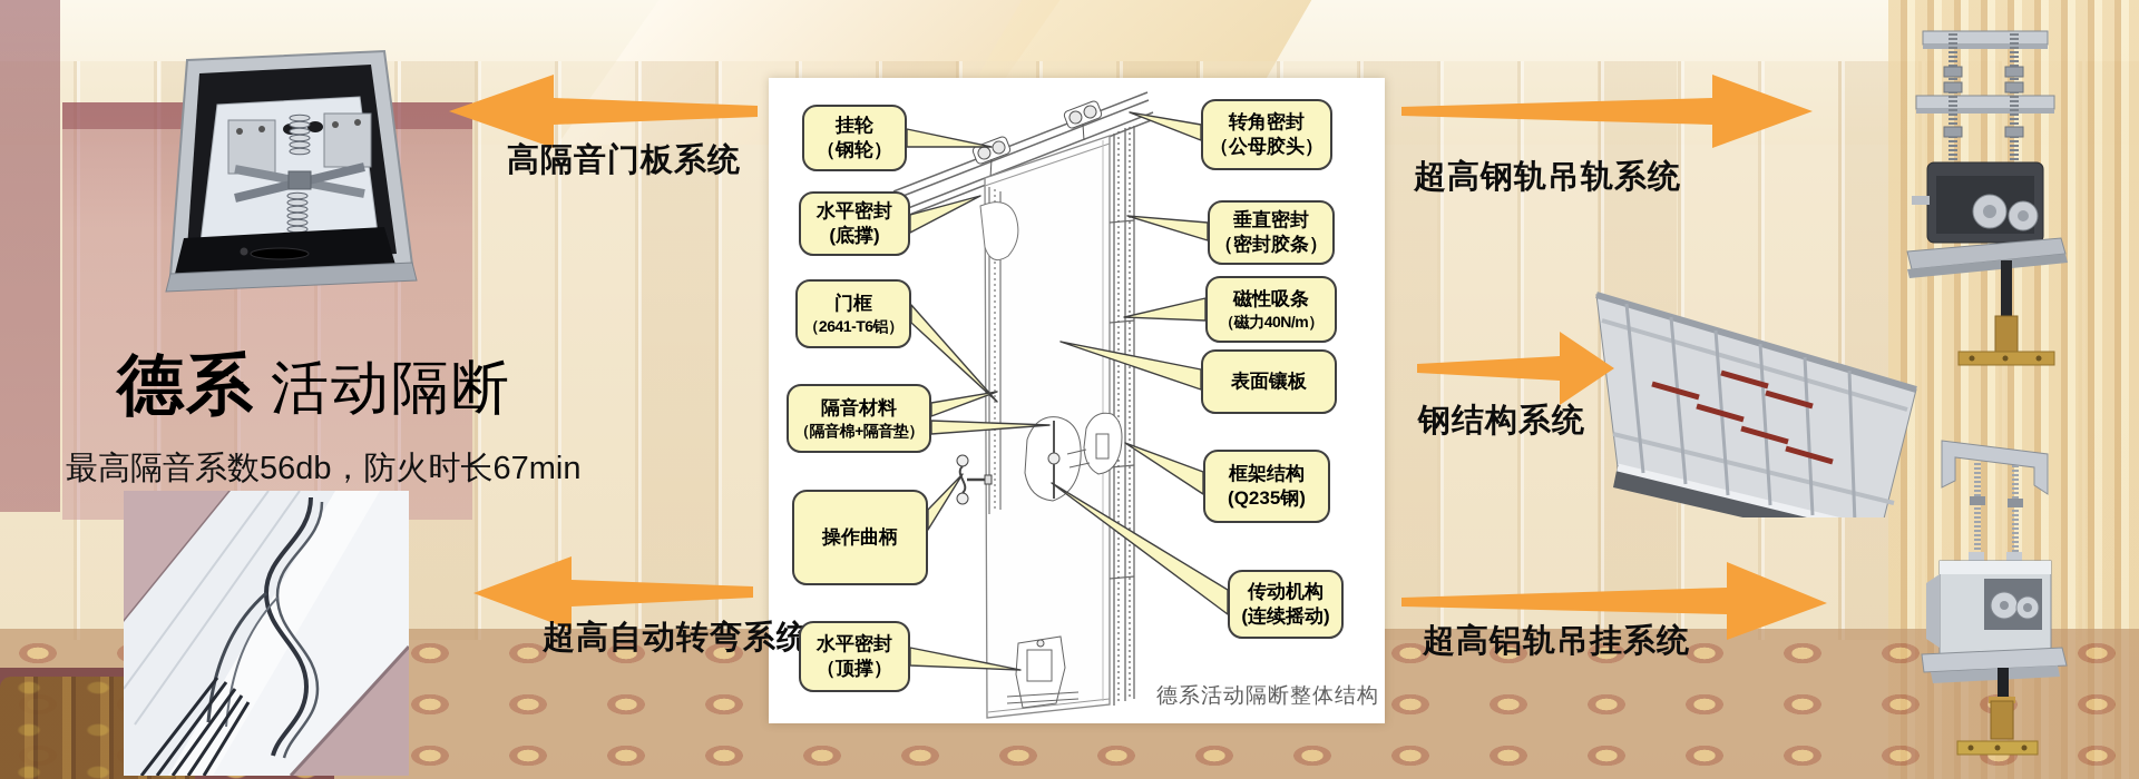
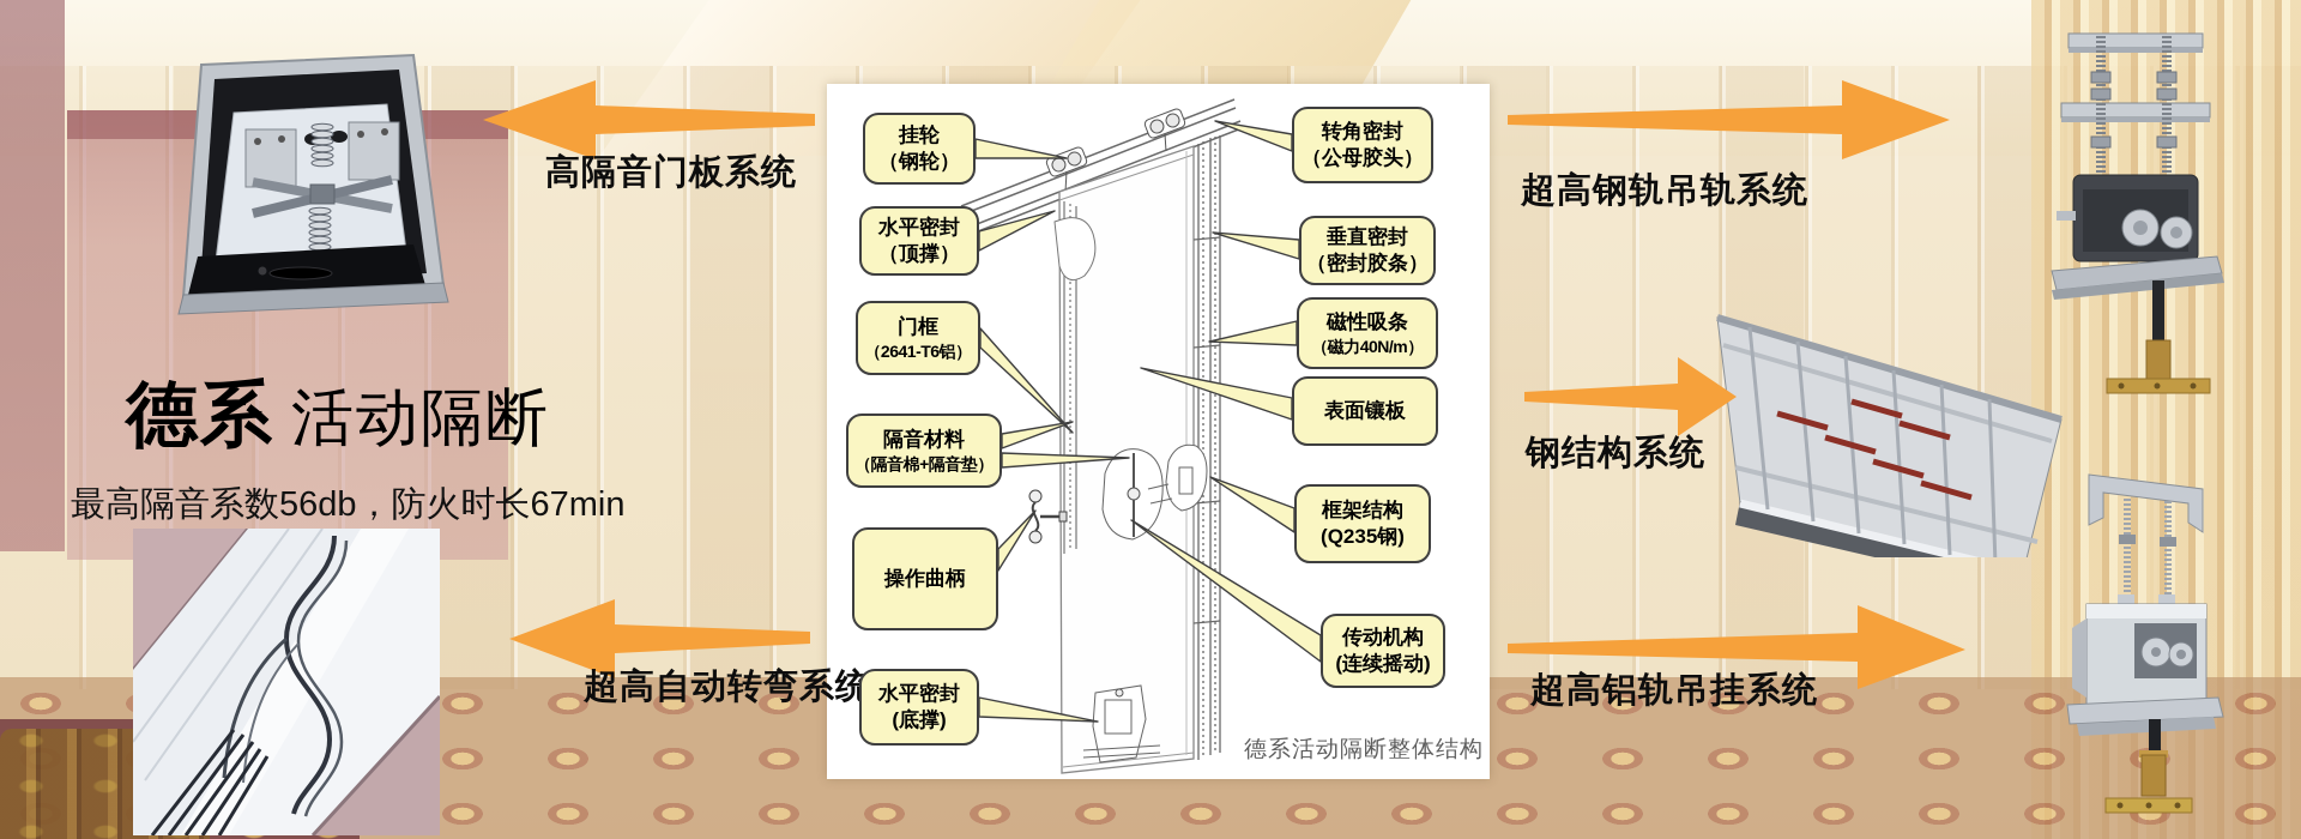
  德系
  活动隔断
  最高隔音系数56db，防火时长67min
  高隔音门板系统
  超高自动转弯系统
  超高钢轨吊轨系统
  钢结构系统
  超高铝轨吊挂系统
  挂轮
  （钢轮）
  水平密封
- (底撑)
+ （顶撑）
  门框
  （2641-T6铝）
  隔音材料
  （隔音棉+隔音垫）
  操作曲柄
  水平密封
- （顶撑）
+ (底撑)
  转角密封
  （公母胶头）
  垂直密封
  （密封胶条）
  磁性吸条
  （磁力40N/m）
  表面镶板
  框架结构
  (Q235钢)
  传动机构
  (连续摇动)
  德系活动隔断整体结构
